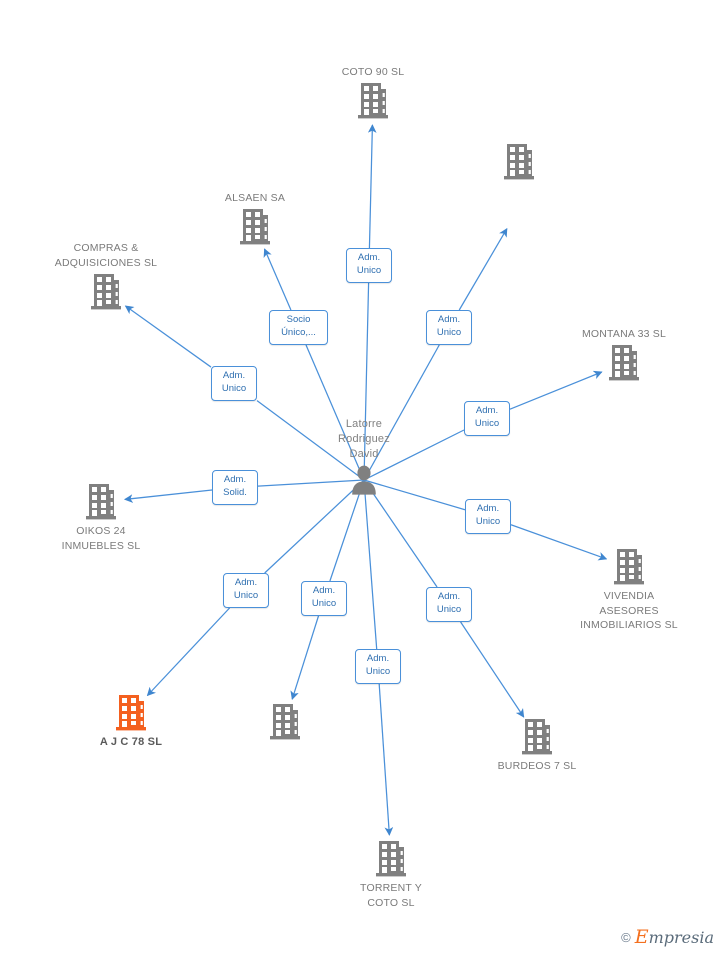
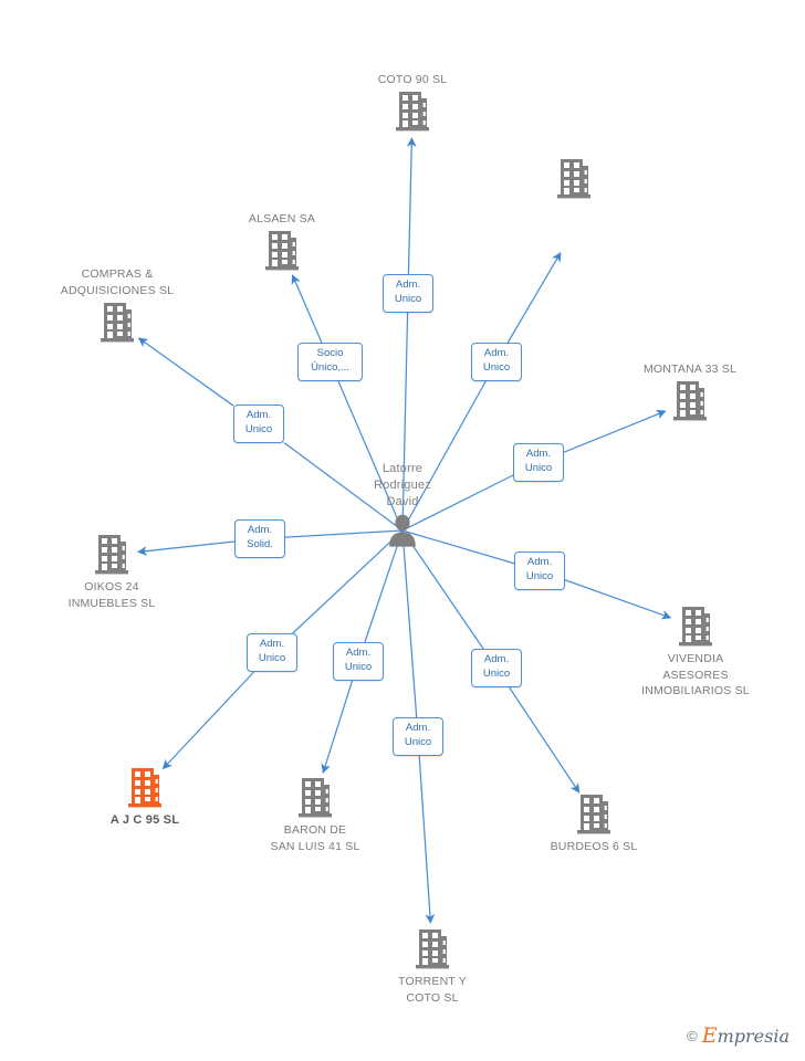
  Adm.
  Unico
  Socio
  Único,...
  Adm.
  Unico
  Adm.
  Unico
  Adm.
  Unico
  Adm.
  Solid.
  Adm.
  Unico
  Adm.
  Unico
  Adm.
  Unico
  Adm.
  Unico
  Adm.
  Unico
  Latorre
  Rodriguez
  David
  COTO 90 SL
  ALSAEN SA
  COMPRAS &
  ADQUISICIONES SL
  MONTANA 33 SL
  OIKOS 24
  INMUEBLES SL
  VIVENDIA
  ASESORES
  INMOBILIARIOS SL
- A J C 78 SL
+ A J C 95 SL
+ BARON DE
+ SAN LUIS 41 SL
- BURDEOS 7 SL
+ BURDEOS 6 SL
  TORRENT Y
  COTO SL
  ©
  Empresia
